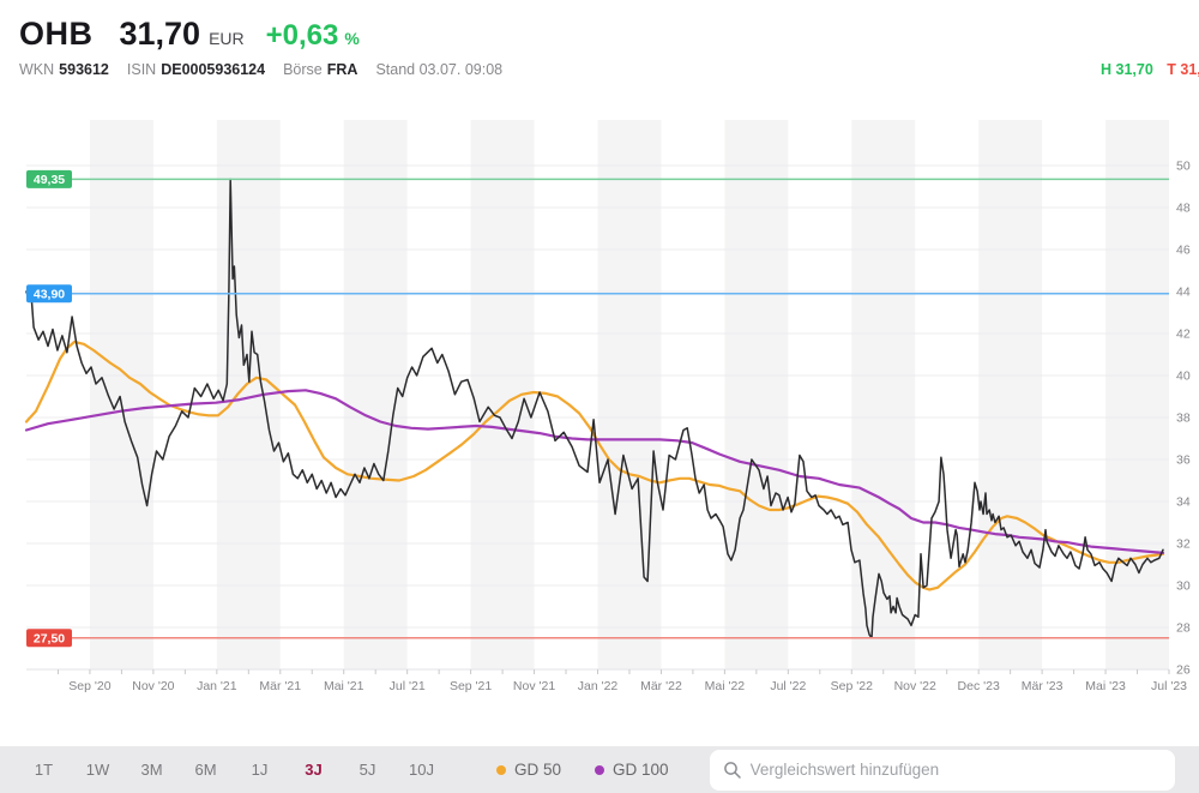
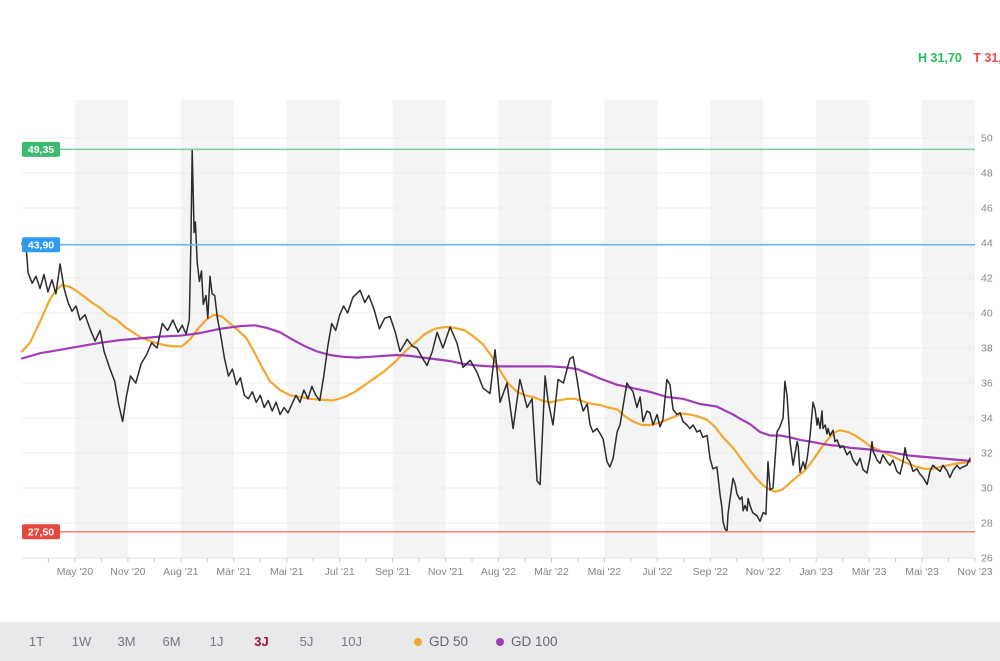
  50
  48
  46
  44
  42
  40
  38
  36
  34
  32
  30
  28
  26
- Sep '20
+ May '20
  Nov '20
- Jan '21
+ Aug '21
  Mär '21
  Mai '21
  Jul '21
  Sep '21
  Nov '21
- Jan '22
+ Aug '22
  Mär '22
  Mai '22
  Jul '22
  Sep '22
  Nov '22
- Dec '23
+ Jan '23
  Mär '23
  Mai '23
- Jul '23
+ Nov '23
  49,35
  43,90
  27,50
- OHB
- 31,70
- EUR
- +0,63
- %
- WKN 593612
- ISIN DE0005936124
- Börse FRA
- Stand 03.07. 09:08
  H 31,70 T 31
  1T
  1W
  3M
  6M
  1J
  3J
  5J
  10J
  GD 50
  GD 100
- Vergleichswert hinzufügen
